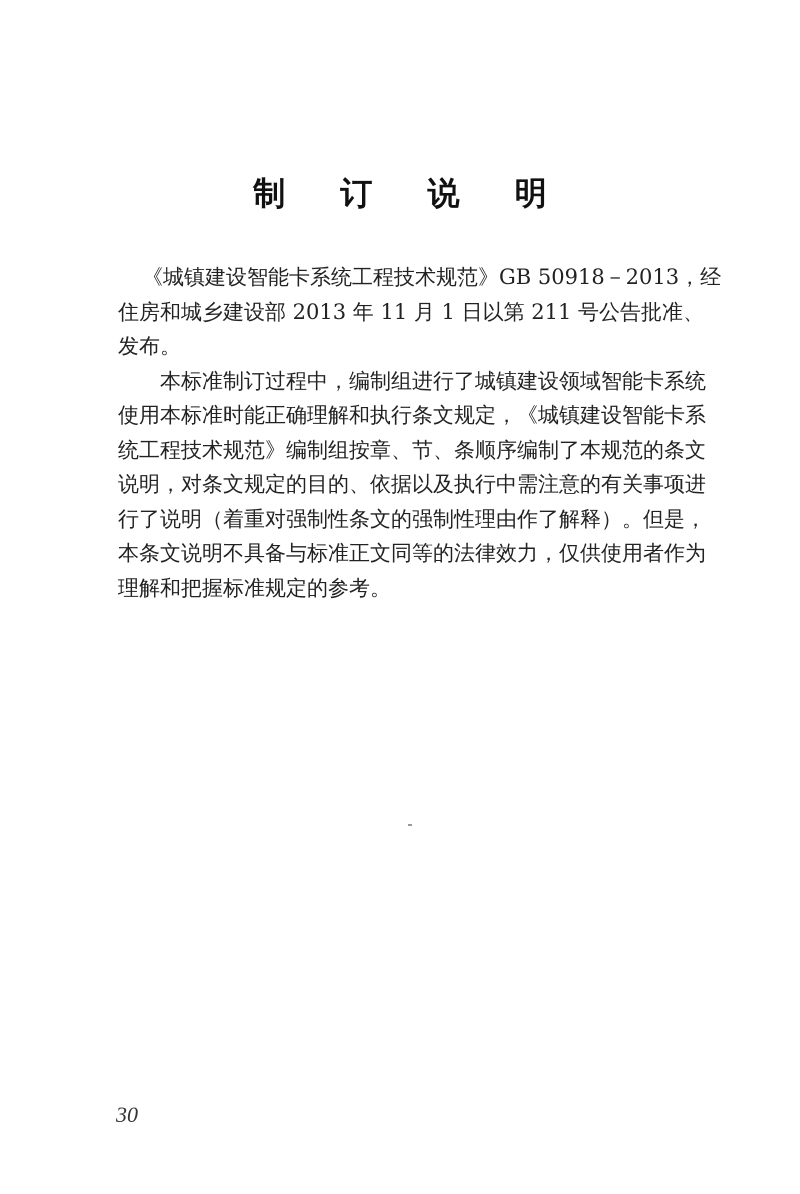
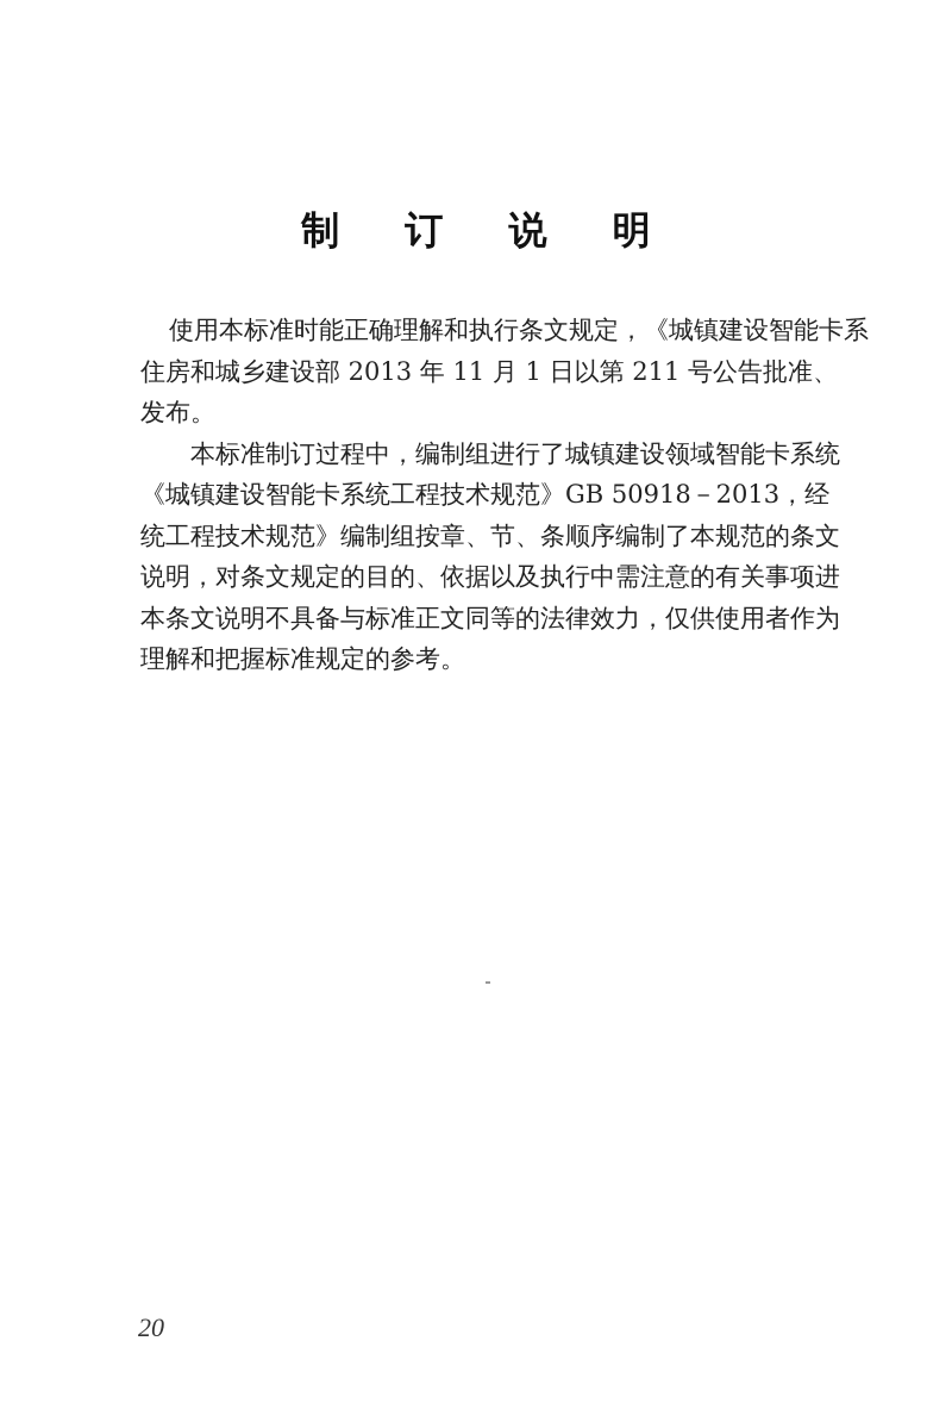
  制 订 说 明
- 《城镇建设智能卡系统工程技术规范》GB 50918－2013，经
+ 使用本标准时能正确理解和执行条文规定，《城镇建设智能卡系
  住房和城乡建设部 2013 年 11 月 1 日以第 211 号公告批准、
  发布。
  本标准制订过程中，编制组进行了城镇建设领域智能卡系统
- 使用本标准时能正确理解和执行条文规定，《城镇建设智能卡系
+ 《城镇建设智能卡系统工程技术规范》GB 50918－2013，经
  统工程技术规范》编制组按章、节、条顺序编制了本规范的条文
  说明，对条文规定的目的、依据以及执行中需注意的有关事项进
- 行了说明（着重对强制性条文的强制性理由作了解释）。但是，
  本条文说明不具备与标准正文同等的法律效力，仅供使用者作为
  理解和把握标准规定的参考。
- 30
+ 20
